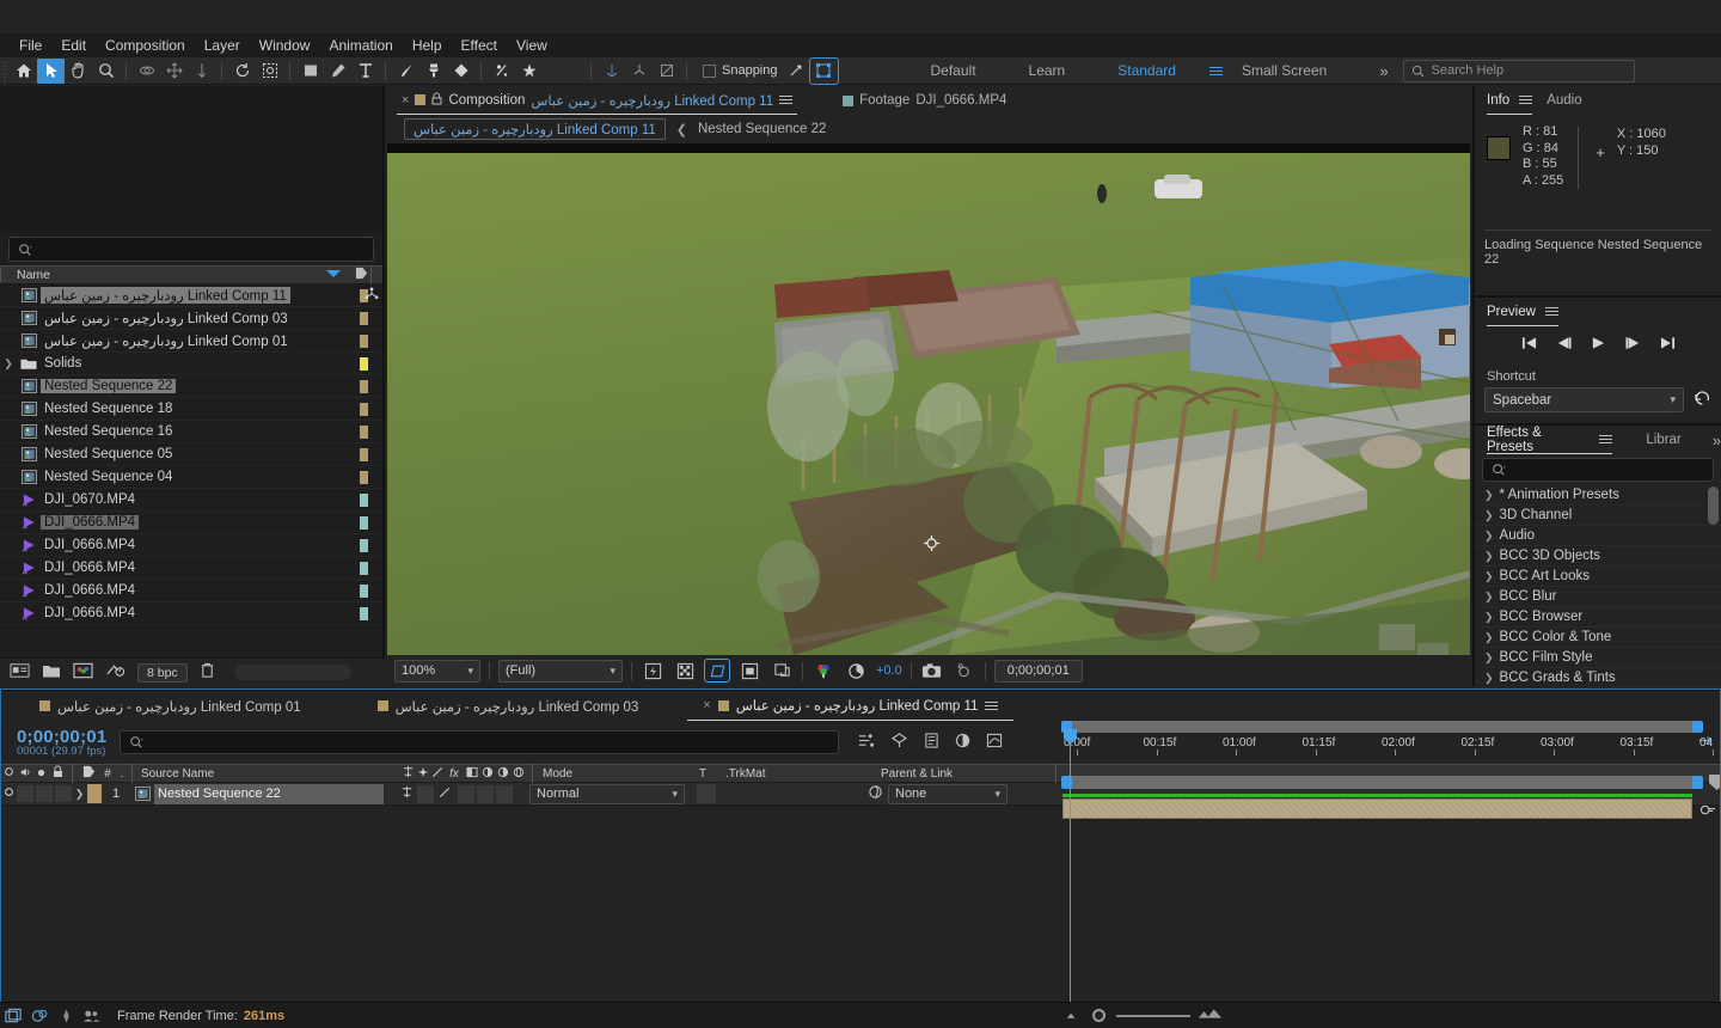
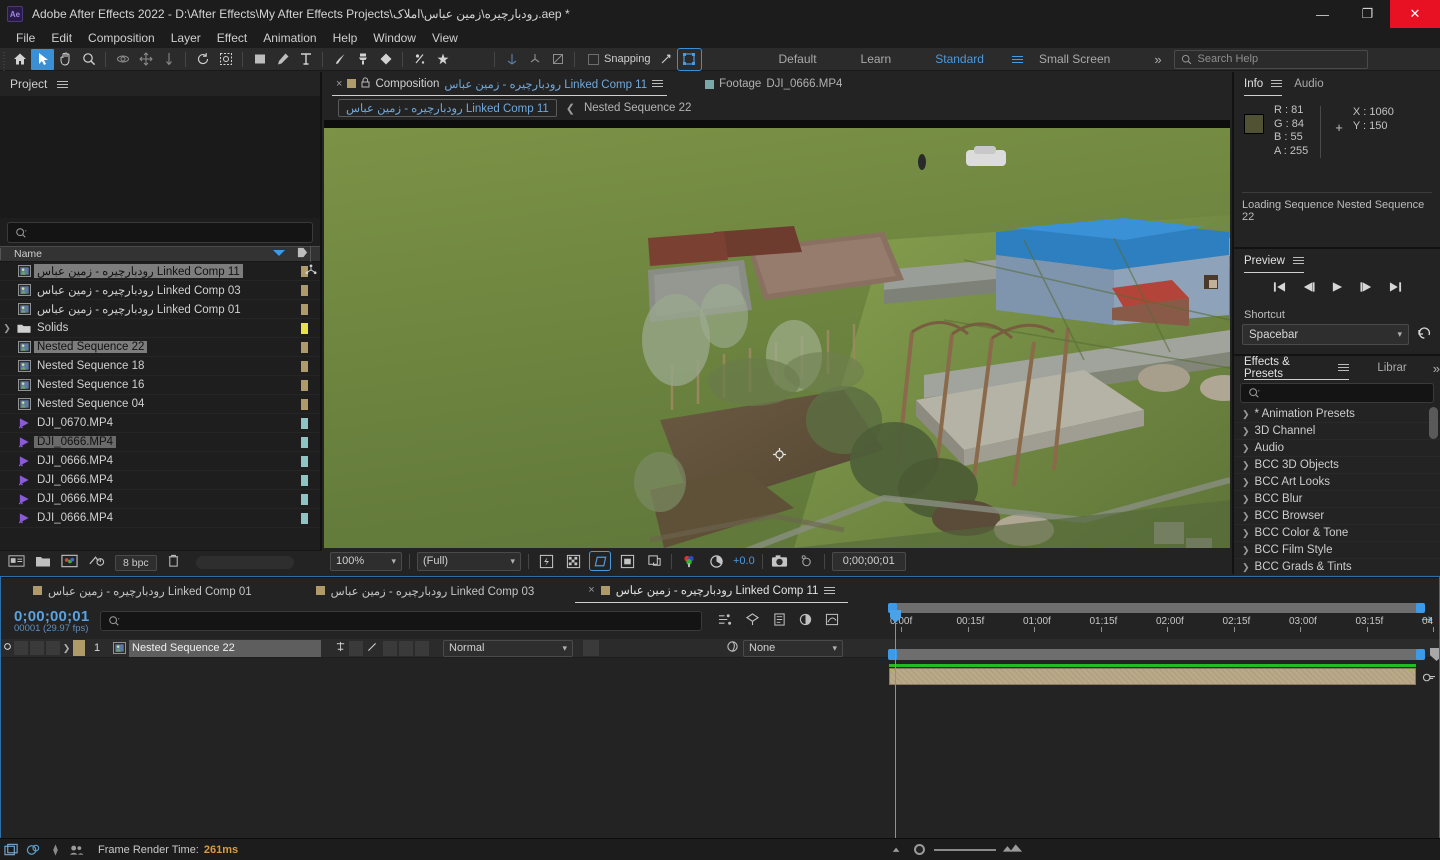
+ Ae
+ Adobe After Effects 2022 - D:\After Effects\My After Effects Projects\رودبارچیره\زمین عباس\املاک.aep *
+ —
+ ❐
+ ✕
  File
  Edit
  Composition
  Layer
- Window
+ Effect
  Animation
  Help
- Effect
+ Window
  View
  Snapping
  Default
  Learn
  Standard
  Small Screen
  »
  Search Help
+ Project
  Name
  رودبارچیره - زمین عباس Linked Comp 11
  رودبارچیره - زمین عباس Linked Comp 03
  رودبارچیره - زمین عباس Linked Comp 01
  ❯
  Solids
  Nested Sequence 22
  Nested Sequence 18
  Nested Sequence 16
- Nested Sequence 05
  Nested Sequence 04
  DJI_0670.MP4
  DJI_0666.MP4
  DJI_0666.MP4
  DJI_0666.MP4
  DJI_0666.MP4
  DJI_0666.MP4
  8 bpc
  ×
  Composition
  رودبارچیره - زمین عباس Linked Comp 11
  Footage
  DJI_0666.MP4
  رودبارچیره - زمین عباس Linked Comp 11
  ❮
  Nested Sequence 22
  100%
  ▾
  (Full)
  ▾
  +0.0
  0;00;00;01
  Info
  Audio
  R : 81
  G : 84
  B : 55
  A : 255
  +
  X : 1060
  Y : 150
  Loading Sequence Nested Sequence 22
  Preview
  Shortcut
  Spacebar
  ▾
  Effects & Presets
  Librar
  »
  ❯
  * Animation Presets
  ❯
  3D Channel
  ❯
  Audio
  ❯
  BCC 3D Objects
  ❯
  BCC Art Looks
  ❯
  BCC Blur
  ❯
  BCC Browser
  ❯
  BCC Color & Tone
  ❯
  BCC Film Style
  ❯
  BCC Grads & Tints
  رودبارچیره - زمین عباس Linked Comp 01
  رودبارچیره - زمین عباس Linked Comp 03
  ×
  رودبارچیره - زمین عباس Linked Comp 11
  0;00;00;01
  00001 (29.97 fps)
- #
- .
- Source Name
- fx
- Mode
- T
- .TrkMat
- Parent & Link
  ❯
  1
  Nested Sequence 22
  Normal
  ▾
  None
  ▾
  0:00f
  00:15f
  01:00f
  01:15f
  02:00f
  02:15f
  03:00f
  03:15f
  04
  Frame Render Time:
  261ms
